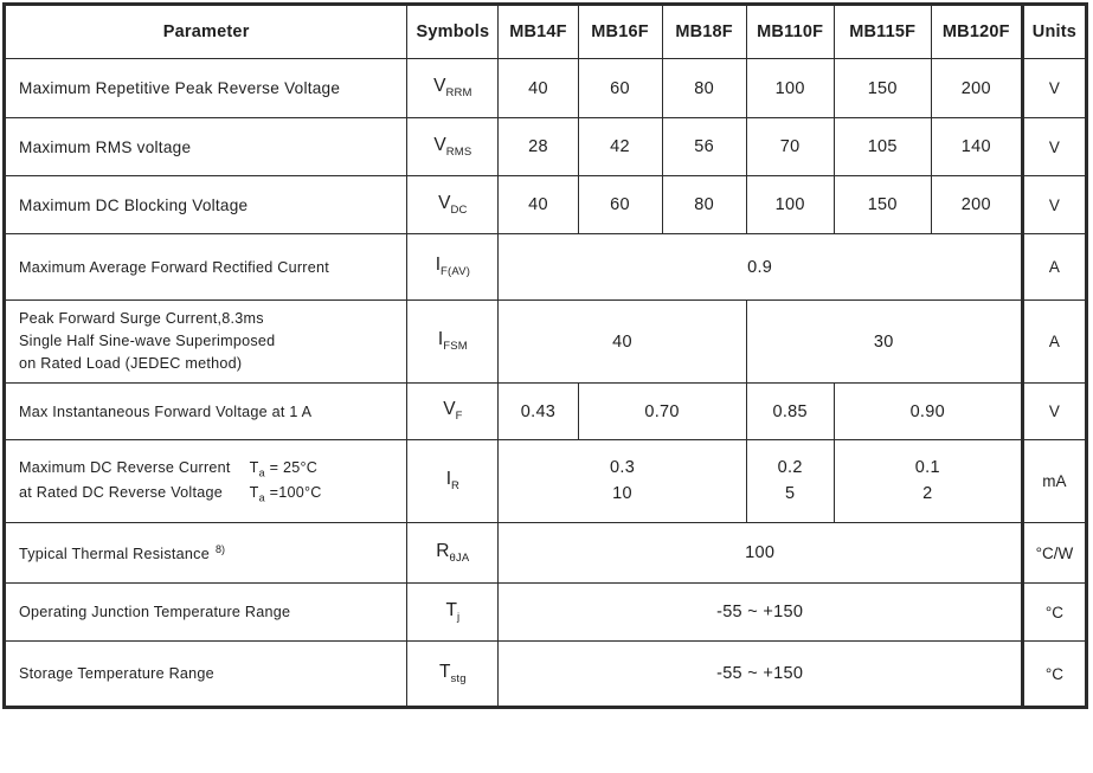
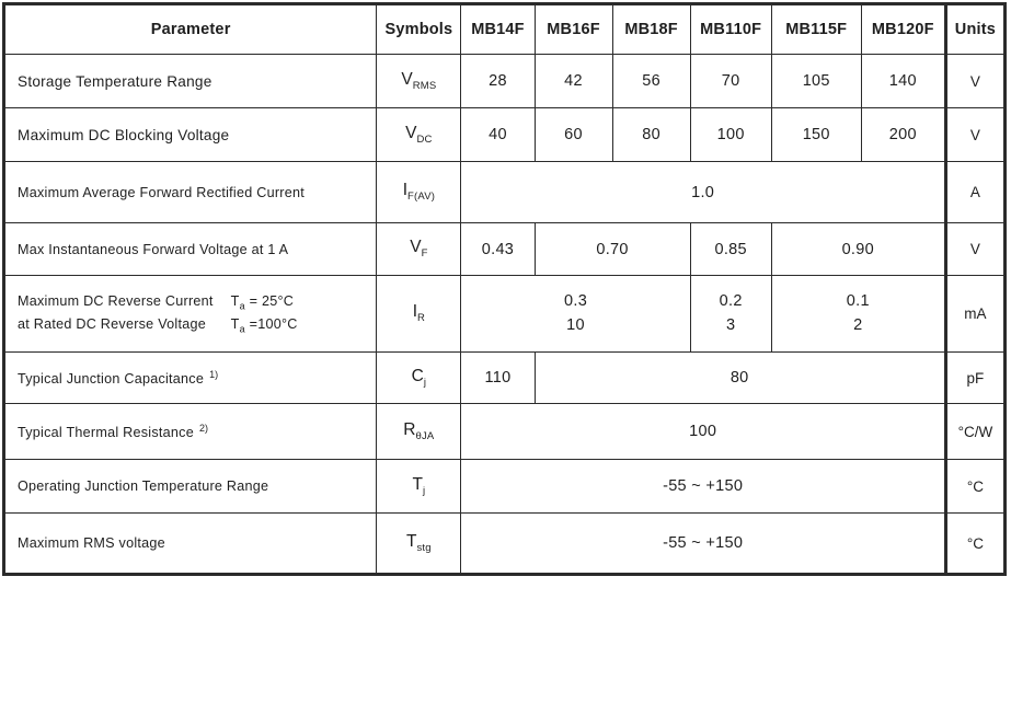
  Parameter	Symbols	MB14F	MB16F	MB18F	MB110F	MB115F	MB120F	Units
- Maximum Repetitive Peak Reverse Voltage	VRRM	40	60	80	100	150	200	V
- Maximum RMS voltage	VRMS	28	42	56	70	105	140	V
+ Storage Temperature Range	VRMS	28	42	56	70	105	140	V
  Maximum DC Blocking Voltage	VDC	40	60	80	100	150	200	V
- Maximum Average Forward Rectified Current	IF(AV)	0.9	A
+ Maximum Average Forward Rectified Current	IF(AV)	1.0	A
- Peak Forward Surge Current,8.3ms Single Half Sine-wave Superimposed on Rated Load (JEDEC method)	IFSM	40	30	A
  Max Instantaneous Forward Voltage at 1 A	VF	0.43	0.70	0.85	0.90	V
- Maximum DC Reverse Current Ta = 25°C at Rated DC Reverse Voltage Ta =100°C	IR	0.3 10	0.2 5	0.1 2	mA
+ Maximum DC Reverse Current Ta = 25°C at Rated DC Reverse Voltage Ta =100°C	IR	0.3 10	0.2 3	0.1 2	mA
+ Typical Junction Capacitance 1)	Cj	110	80	pF
- Typical Thermal Resistance 8)	RθJA	100	°C/W
+ Typical Thermal Resistance 2)	RθJA	100	°C/W
  Operating Junction Temperature Range	Tj	-55 ~ +150	°C
- Storage Temperature Range	Tstg	-55 ~ +150	°C
+ Maximum RMS voltage	Tstg	-55 ~ +150	°C
